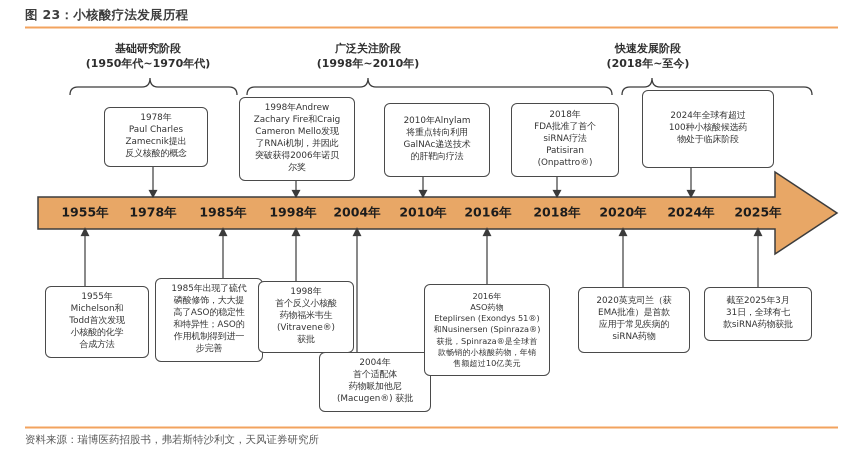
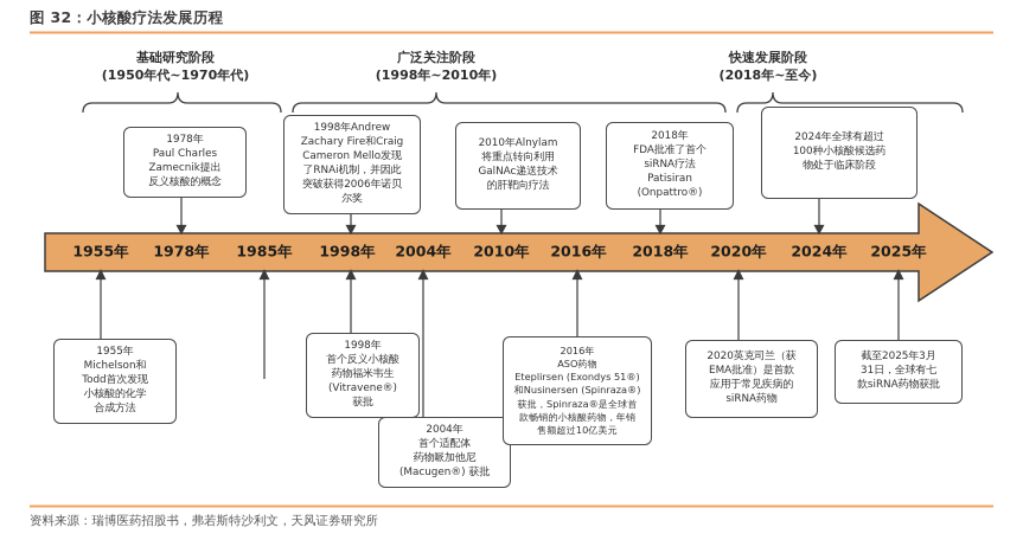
- 图 23：小核酸疗法发展历程
+ 图 32：小核酸疗法发展历程
  基础研究阶段
  (1950年代~1970年代)
  广泛关注阶段
  (1998年~2010年)
  快速发展阶段
  (2018年~至今)
  1955年
  1978年
  1985年
  1998年
  2004年
  2010年
  2016年
  2018年
  2020年
  2024年
  2025年
  1978年
  Paul Charles
  Zamecnik提出
  反义核酸的概念
  1998年Andrew
  Zachary Fire和Craig
  Cameron Mello发现
  了RNAi机制，并因此
  突破获得2006年诺贝
  尔奖
  2010年Alnylam
  将重点转向利用
  GalNAc递送技术
  的肝靶向疗法
  2018年
  FDA批准了首个
  siRNA疗法
  Patisiran
  (Onpattro®)
  2024年全球有超过
  100种小核酸候选药
  物处于临床阶段
  1955年
  Michelson和
  Todd首次发现
  小核酸的化学
  合成方法
- 1985年出现了硫代
- 磷酸修饰，大大提
- 高了ASO的稳定性
- 和特异性；ASO的
- 作用机制得到进一
- 步完善
  1998年
  首个反义小核酸
  药物福米韦生
  (Vitravene®)
  获批
  2004年
  首个适配体
  药物哌加他尼
  (Macugen®) 获批
  2016年
  ASO药物
  Eteplirsen (Exondys 51®)
  和Nusinersen (Spinraza®)
  获批，Spinraza®是全球首
  款畅销的小核酸药物，年销
  售额超过10亿美元
  2020英克司兰（获
  EMA批准）是首款
  应用于常见疾病的
  siRNA药物
  截至2025年3月
  31日，全球有七
  款siRNA药物获批
  资料来源：瑞博医药招股书，弗若斯特沙利文，天风证券研究所
